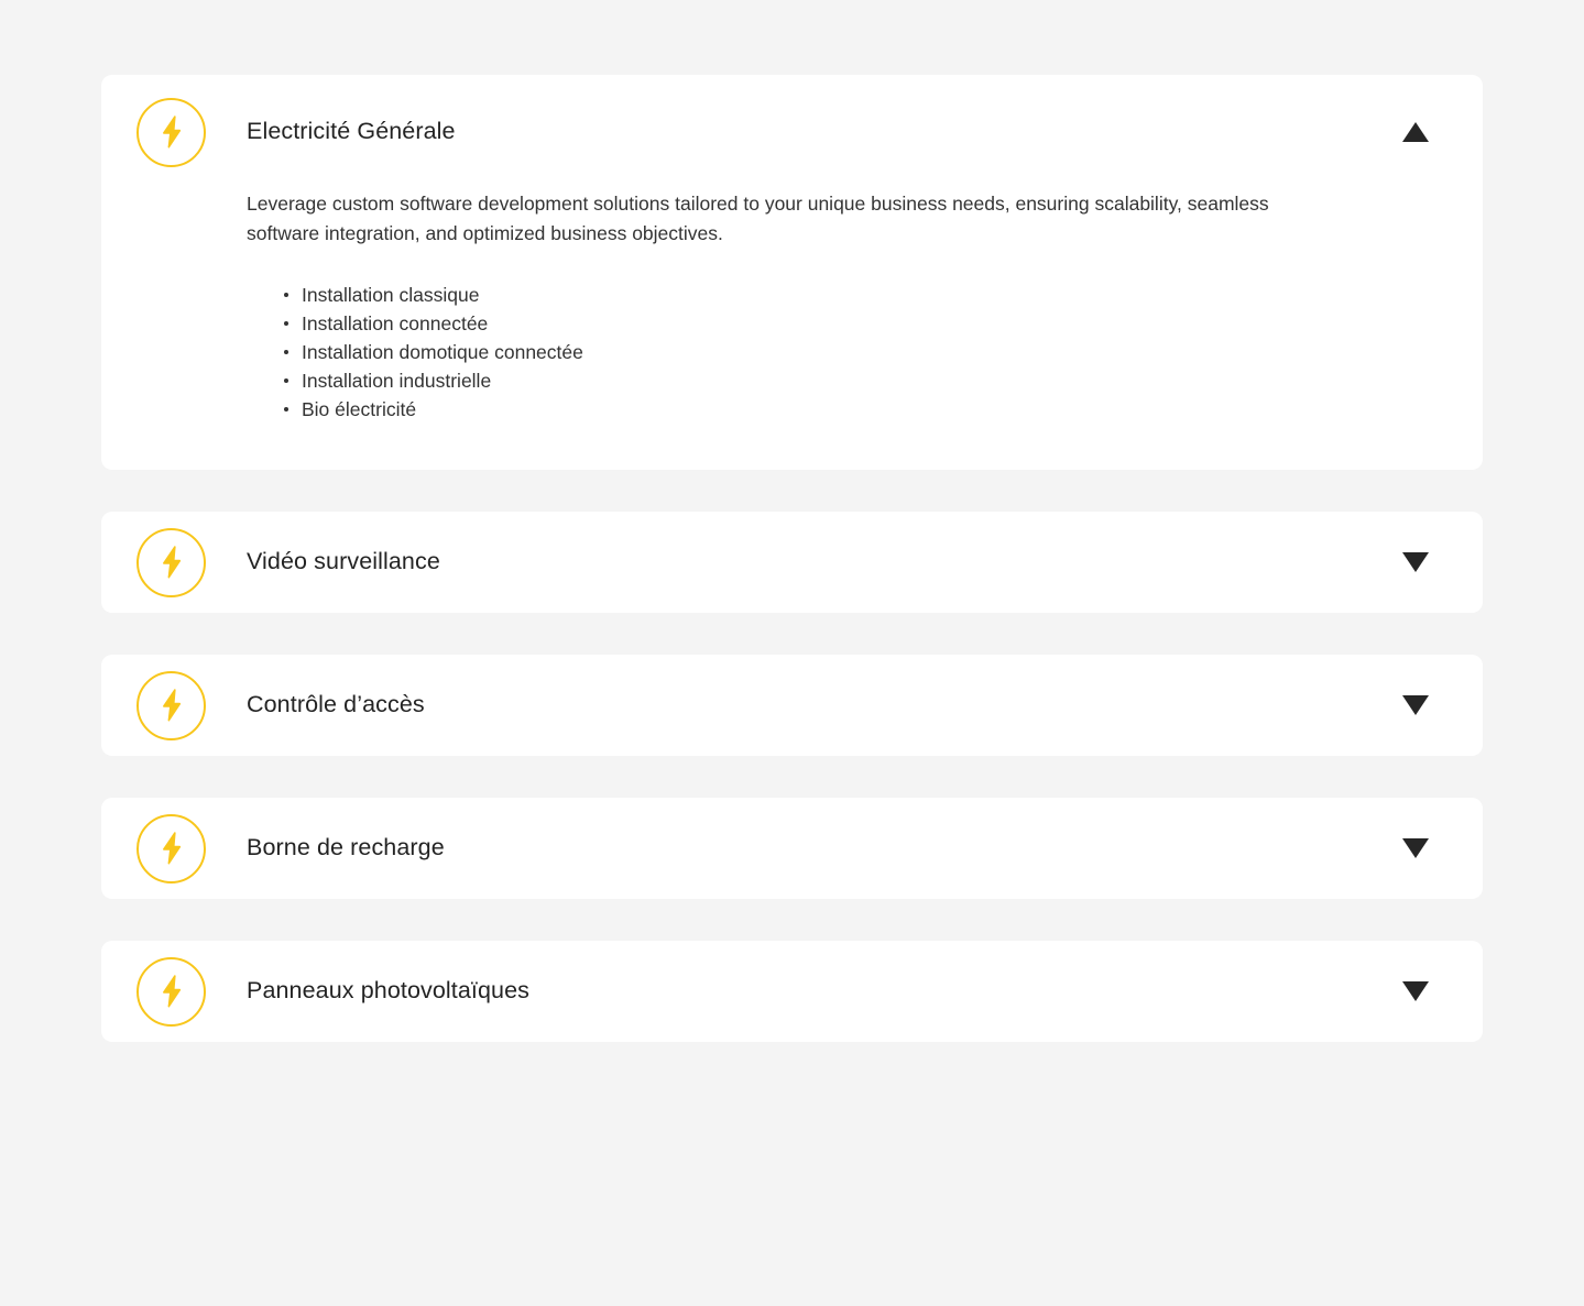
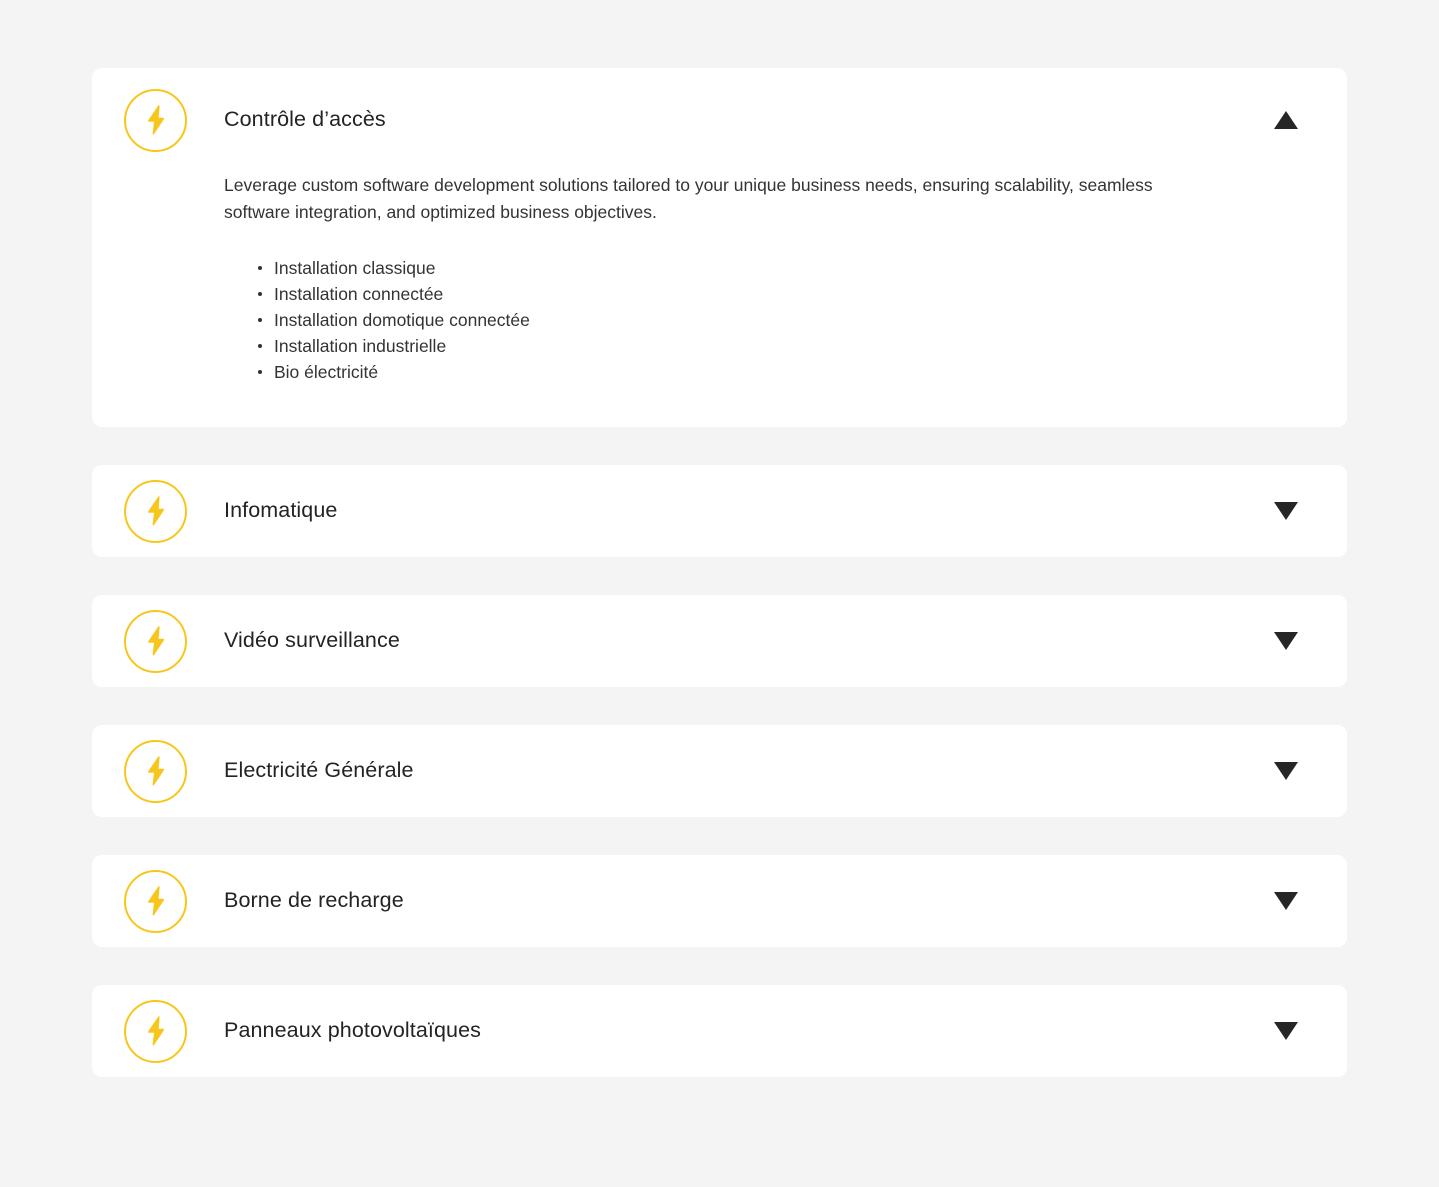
- Electricité Générale
+ Contrôle d’accès
  Leverage custom software development solutions tailored to your unique business needs, ensuring scalability, seamless software integration, and optimized business objectives.
  Installation classique
  Installation connectée
  Installation domotique connectée
  Installation industrielle
  Bio électricité
+ Infomatique
  Vidéo surveillance
- Contrôle d’accès
+ Electricité Générale
  Borne de recharge
  Panneaux photovoltaïques
